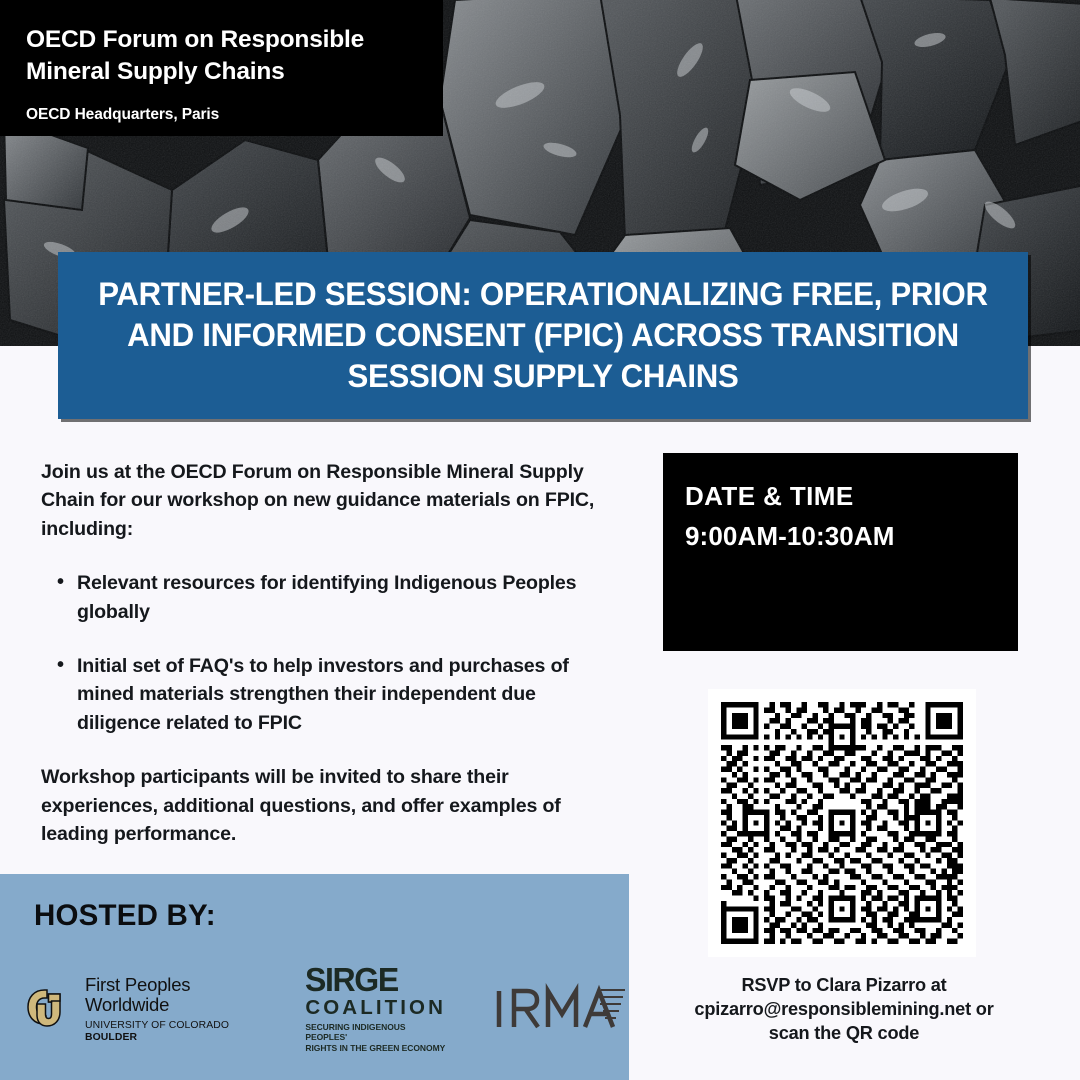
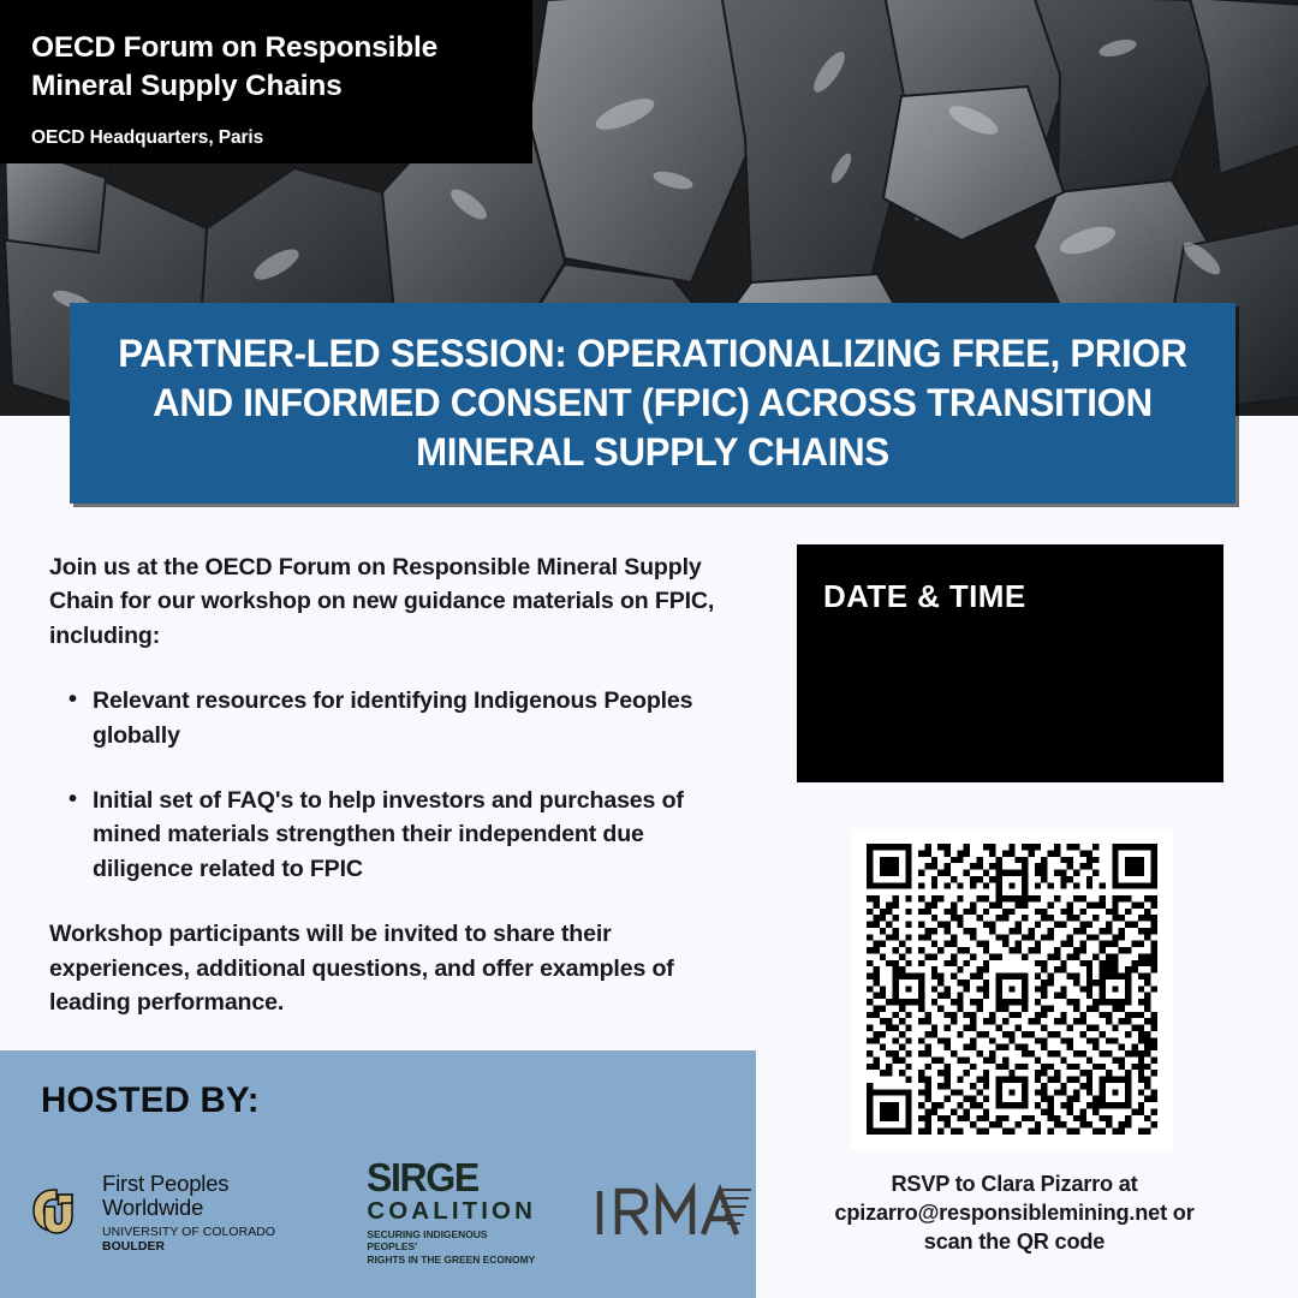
  OECD Forum on Responsible Mineral Supply Chains
  OECD Headquarters, Paris
- PARTNER-LED SESSION: OPERATIONALIZING FREE, PRIOR AND INFORMED CONSENT (FPIC) ACROSS TRANSITION SESSION SUPPLY CHAINS
+ PARTNER-LED SESSION: OPERATIONALIZING FREE, PRIOR AND INFORMED CONSENT (FPIC) ACROSS TRANSITION MINERAL SUPPLY CHAINS
  Join us at the OECD Forum on Responsible Mineral Supply Chain for our workshop on new guidance materials on FPIC, including:
  Relevant resources for identifying Indigenous Peoples globally
  Initial set of FAQ's to help investors and purchases of mined materials strengthen their independent due diligence related to FPIC
  Workshop participants will be invited to share their experiences, additional questions, and offer examples of leading performance.
  DATE & TIME
- 9:00AM-10:30AM
  RSVP to Clara Pizarro at
  cpizarro@responsiblemining.net or
  scan the QR code
  HOSTED BY:
  First Peoples Worldwide
  UNIVERSITY OF COLORADO BOULDER
  SIRGE
  COALITION
  SECURING INDIGENOUS PEOPLES'
  RIGHTS IN THE GREEN ECONOMY
